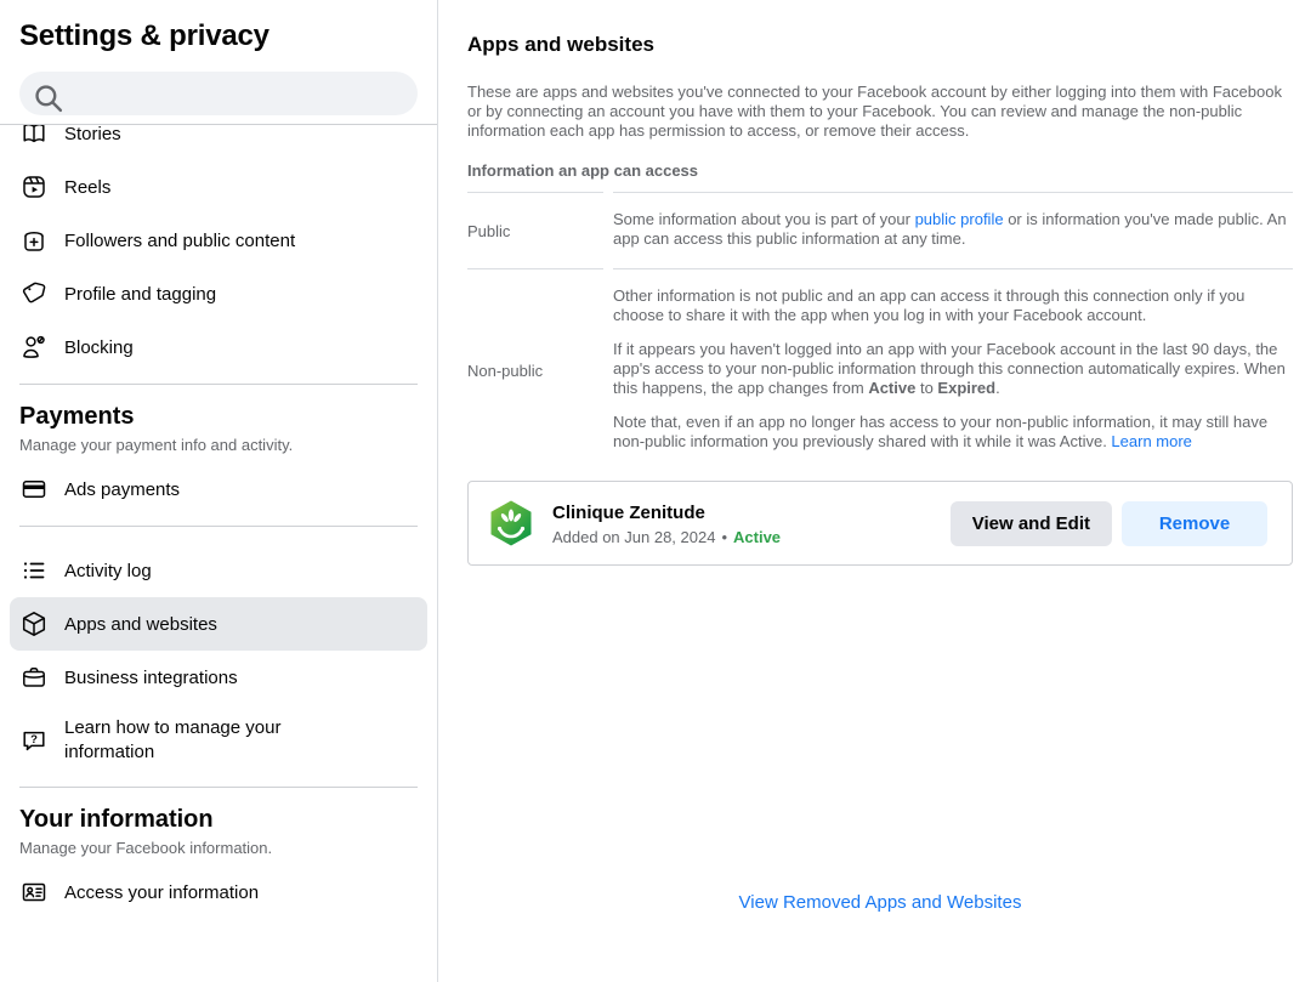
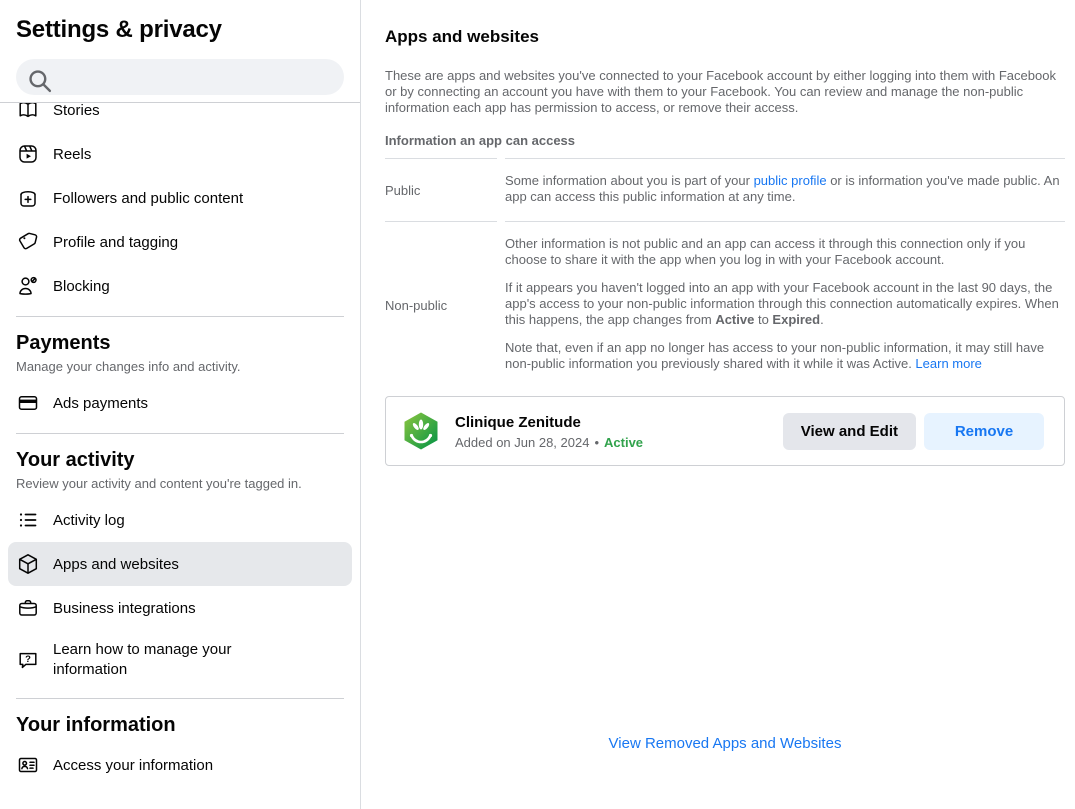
  Settings & privacy
  Stories
  Reels
  Followers and public content
  Profile and tagging
  Blocking
  Payments
- Manage your payment info and activity.
+ Manage your changes info and activity.
  Ads payments
+ Your activity
+ Review your activity and content you're tagged in.
  Activity log
  Apps and websites
  Business integrations
  ?
  Learn how to manage your information
  Your information
- Manage your Facebook information.
  Access your information
  Apps and websites
  These are apps and websites you've connected to your Facebook account by either logging into them with Facebook or by connecting an account you have with them to your Facebook. You can review and manage the non-public information each app has permission to access, or remove their access.
  Information an app can access
  Public
  Some information about you is part of your public profile or is information you've made public. An app can access this public information at any time.
  Non-public
  Other information is not public and an app can access it through this connection only if you choose to share it with the app when you log in with your Facebook account.
  If it appears you haven't logged into an app with your Facebook account in the last 90 days, the app's access to your non-public information through this connection automatically expires. When this happens, the app changes from Active to Expired.
  Note that, even if an app no longer has access to your non-public information, it may still have non-public information you previously shared with it while it was Active. Learn more
  Clinique Zenitude
  Added on Jun 28, 2024
  •
  Active
  View and Edit
  Remove
  View Removed Apps and Websites
